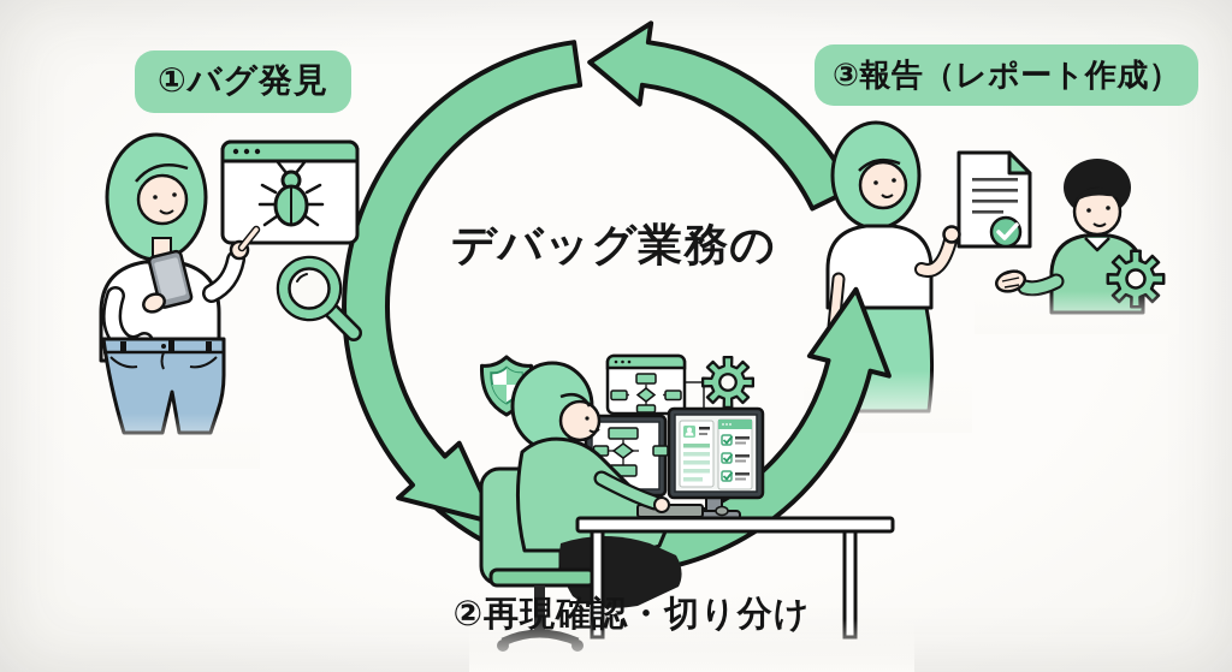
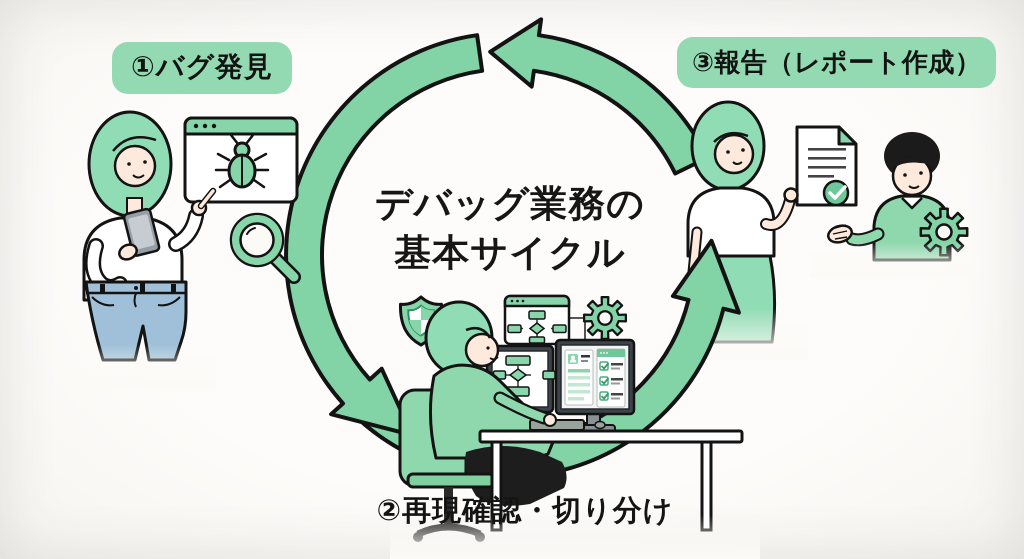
  ①バグ発見
  ③報告（レポート作成）
  デバッグ業務の
+ 基本サイクル
  ②再現確認・切り分け
